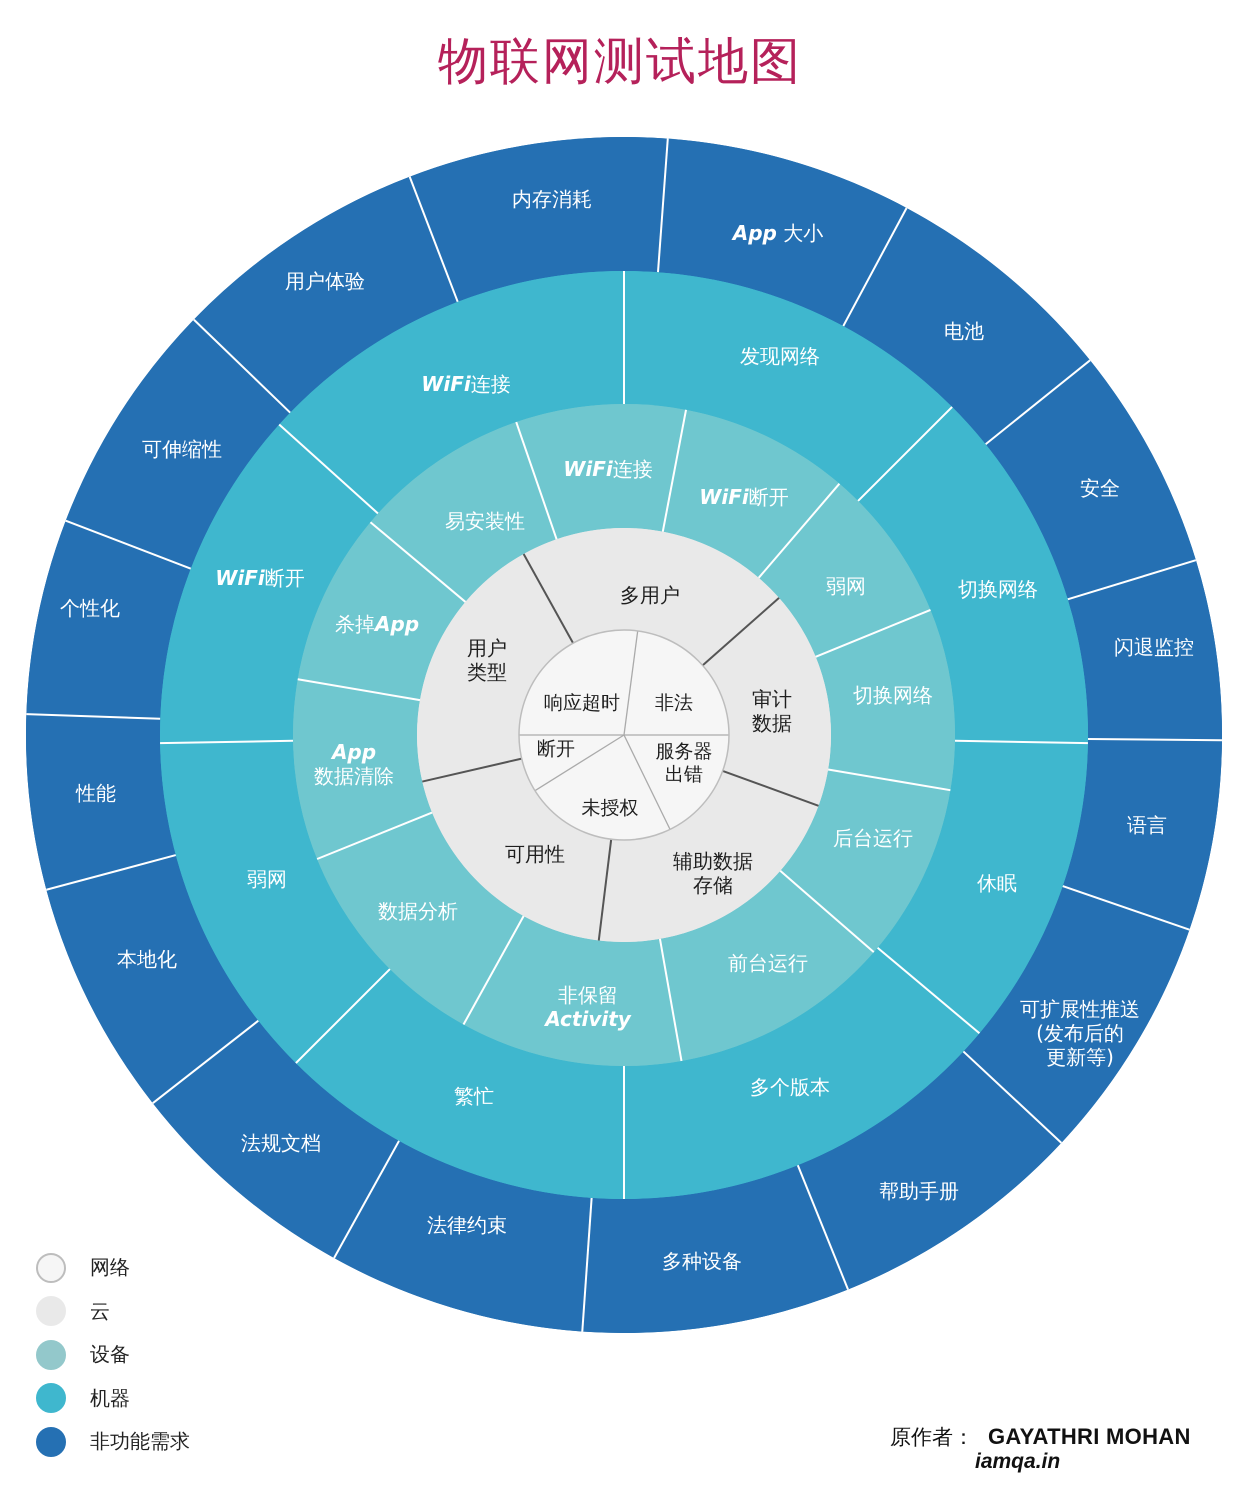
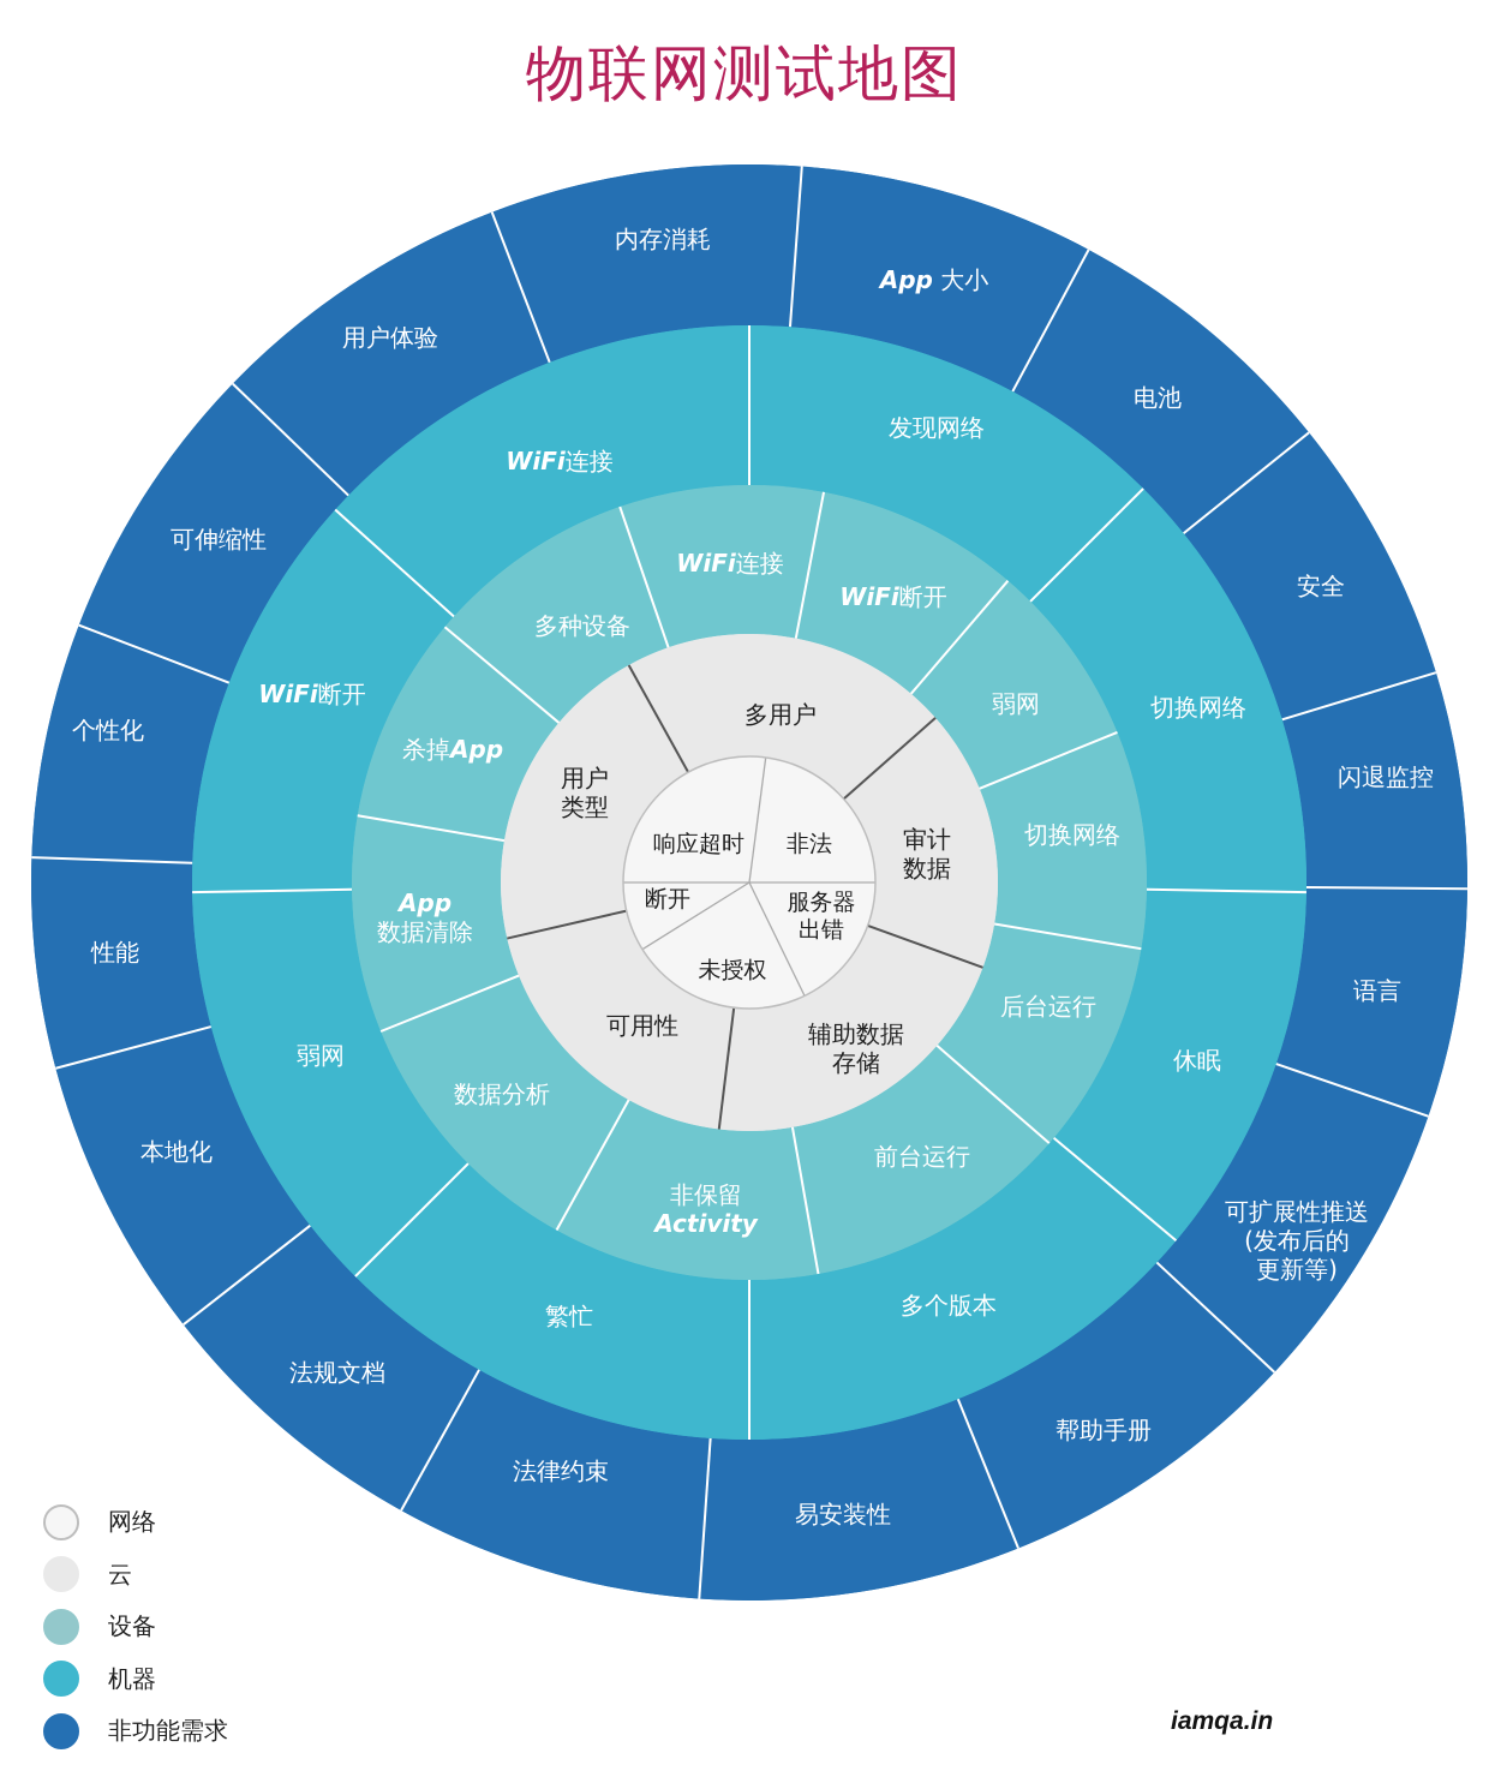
  物联网测试地图
  非法
  服务器出错
  未授权
  断开
  响应超时
  多用户
  审计数据
  辅助数据存储
  可用性
  用户类型
  WiFi连接
  WiFi断开
  弱网
  切换网络
  后台运行
  前台运行
  非保留 Activity
  数据分析
  App 数据清除
  杀掉App
- 易安装性
+ 多种设备
  发现网络
  切换网络
  休眠
  多个版本
  繁忙
  弱网
  WiFi断开
  WiFi连接
  内存消耗
  App 大小
  电池
  安全
  闪退监控
  语言
  可扩展性推送 (发布后的更新等)
  帮助手册
- 多种设备
+ 易安装性
  法律约束
  法规文档
  本地化
  性能
  个性化
  可伸缩性
  用户体验
  网络
  云
  设备
  机器
  非功能需求
- 原作者：
- GAYATHRI MOHAN
  iamqa.in
